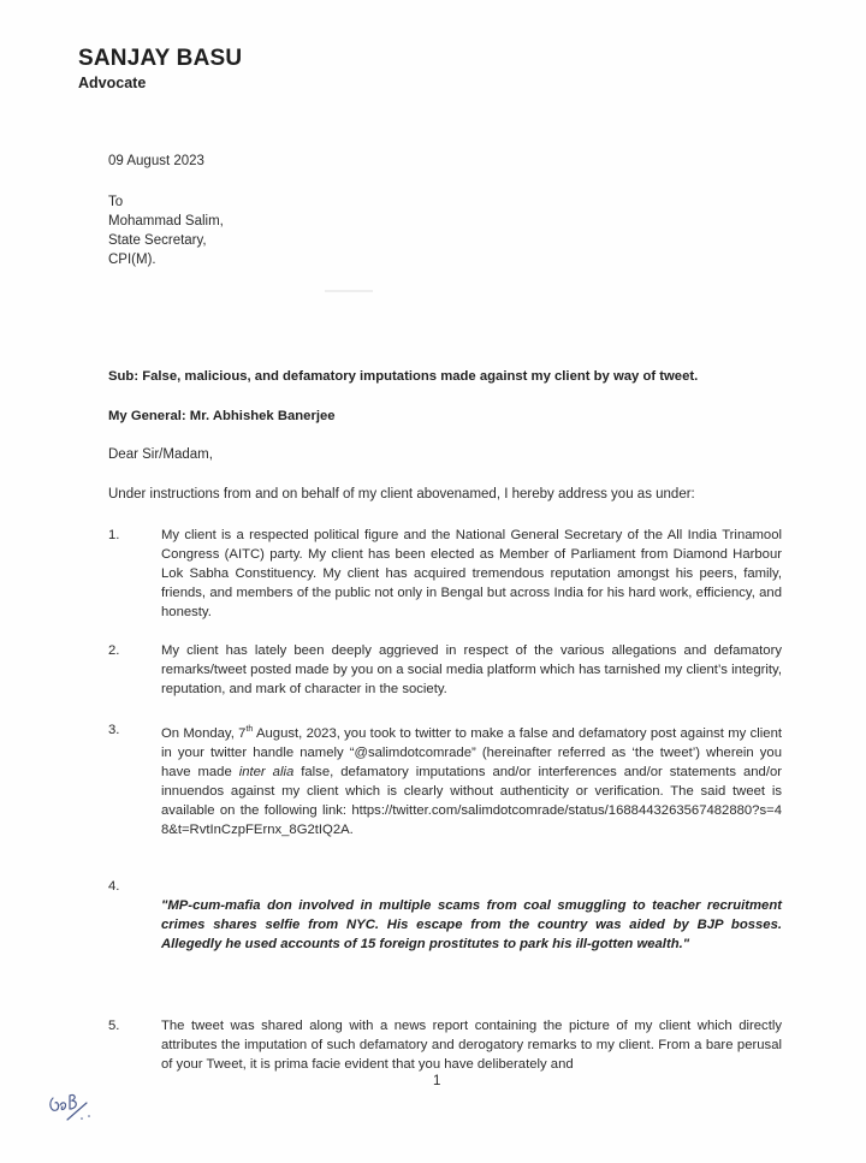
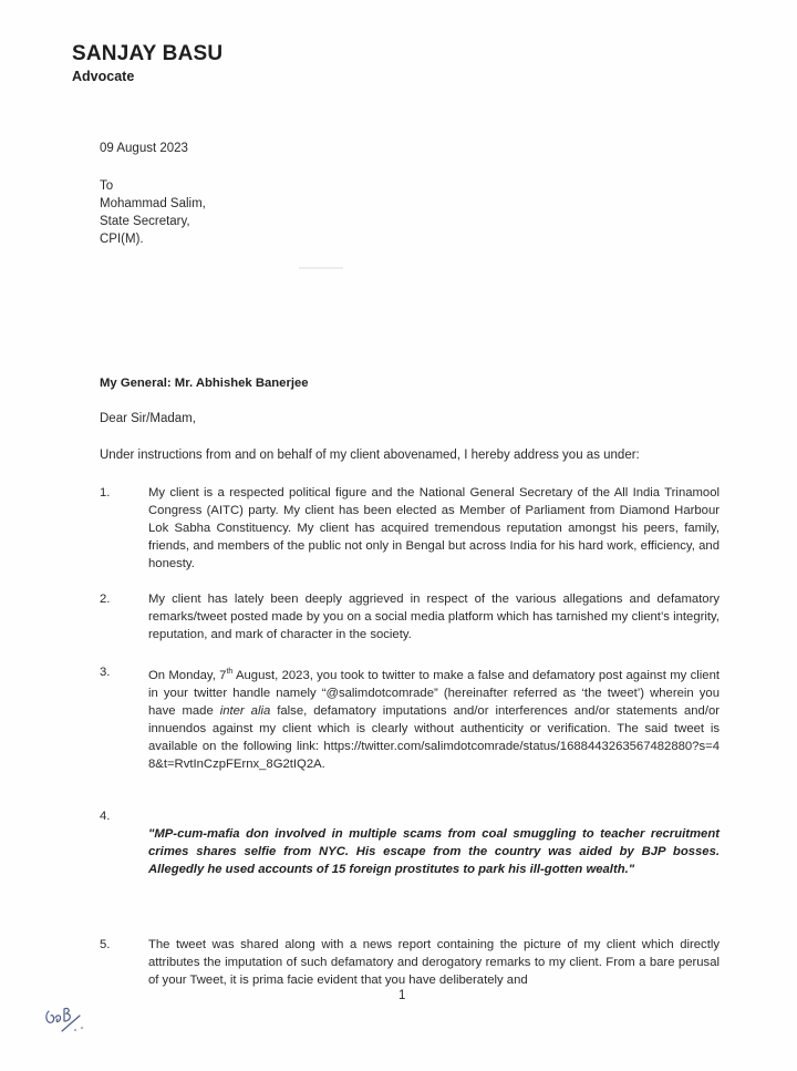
  SANJAY BASU
  Advocate
  09 August 2023
  To
  Mohammad Salim,
  State Secretary,
  CPI(M).
- Sub: False, malicious, and defamatory imputations made against my client by way of tweet.
  My General: Mr. Abhishek Banerjee
  Dear Sir/Madam,
  Under instructions from and on behalf of my client abovenamed, I hereby address you as under:
  1.
  My client is a respected political figure and the National General Secretary of the All India Trinamool Congress (AITC) party. My client has been elected as Member of Parliament from Diamond Harbour Lok Sabha Constituency. My client has acquired tremendous reputation amongst his peers, family, friends, and members of the public not only in Bengal but across India for his hard work, efficiency, and honesty.
  2.
  My client has lately been deeply aggrieved in respect of the various allegations and defamatory remarks/tweet posted made by you on a social media platform which has tarnished my client’s integrity, reputation, and mark of character in the society.
  3.
  On Monday, 7 August, 2023, you took to twitter to make a false and defamatory post against my client in your twitter handle namely “@salimdotcomrade” (hereinafter referred as ‘the tweet’) wherein you have made inter alia false, defamatory imputations and/or interferences and/or statements and/or innuendos against my client which is clearly without authenticity or verification. The said tweet is available on the following link: https://twitter.com/salimdotcomrade/status/1688443263567482880?s=48&t=RvtInCzpFErnx_8G2tIQ2A.
  4.
  "MP-cum-mafia don involved in multiple scams from coal smuggling to teacher recruitment crimes shares selfie from NYC. His escape from the country was aided by BJP bosses. Allegedly he used accounts of 15 foreign prostitutes to park his ill-gotten wealth."
  5.
  The tweet was shared along with a news report containing the picture of my client which directly attributes the imputation of such defamatory and derogatory remarks to my client. From a bare perusal of your Tweet, it is prima facie evident that you have deliberately and
  1
